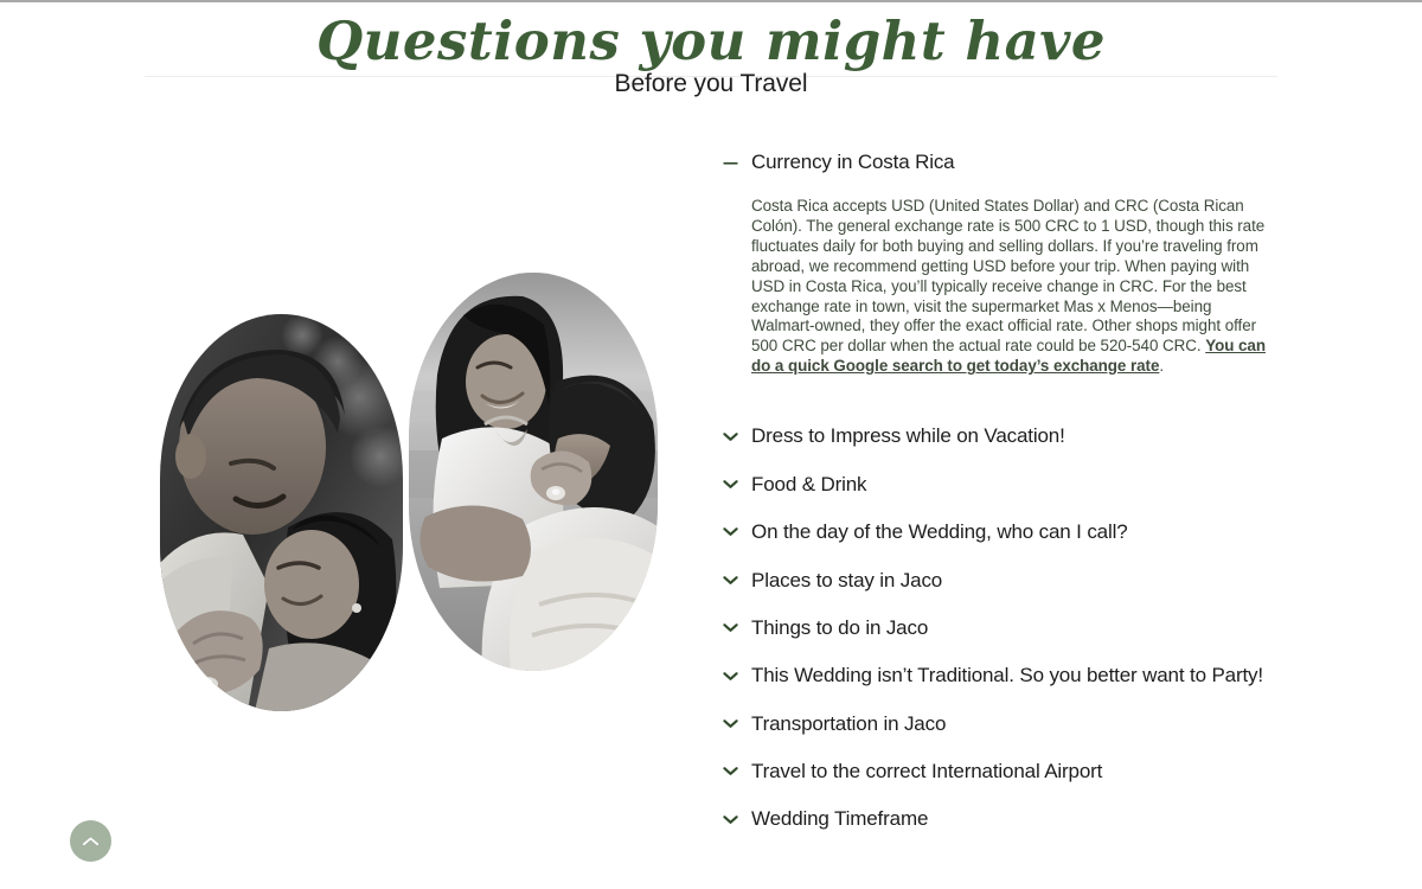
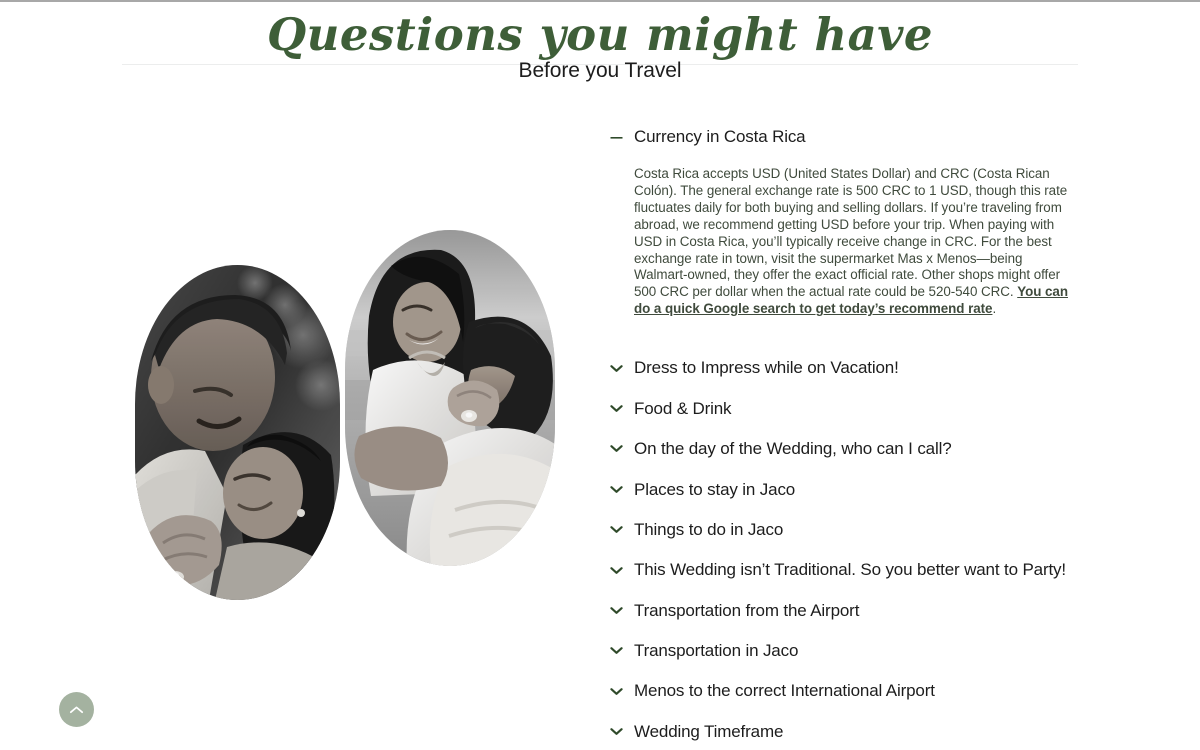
  Questions you might have
  Before you Travel
  Currency in Costa Rica
- Costa Rica accepts USD (United States Dollar) and CRC (Costa Rican Colón). The general exchange rate is 500 CRC to 1 USD, though this rate fluctuates daily for both buying and selling dollars. If you’re traveling from abroad, we recommend getting USD before your trip. When paying with USD in Costa Rica, you’ll typically receive change in CRC. For the best exchange rate in town, visit the supermarket Mas x Menos—being Walmart-owned, they offer the exact official rate. Other shops might offer 500 CRC per dollar when the actual rate could be 520-540 CRC. You can do a quick Google search to get today’s exchange rate.
+ Costa Rica accepts USD (United States Dollar) and CRC (Costa Rican Colón). The general exchange rate is 500 CRC to 1 USD, though this rate fluctuates daily for both buying and selling dollars. If you’re traveling from abroad, we recommend getting USD before your trip. When paying with USD in Costa Rica, you’ll typically receive change in CRC. For the best exchange rate in town, visit the supermarket Mas x Menos—being Walmart-owned, they offer the exact official rate. Other shops might offer 500 CRC per dollar when the actual rate could be 520-540 CRC. You can do a quick Google search to get today’s recommend rate.
  Dress to Impress while on Vacation!
  Food & Drink
  On the day of the Wedding, who can I call?
  Places to stay in Jaco
  Things to do in Jaco
  This Wedding isn’t Traditional. So you better want to Party!
+ Transportation from the Airport
  Transportation in Jaco
- Travel to the correct International Airport
+ Menos to the correct International Airport
  Wedding Timeframe
